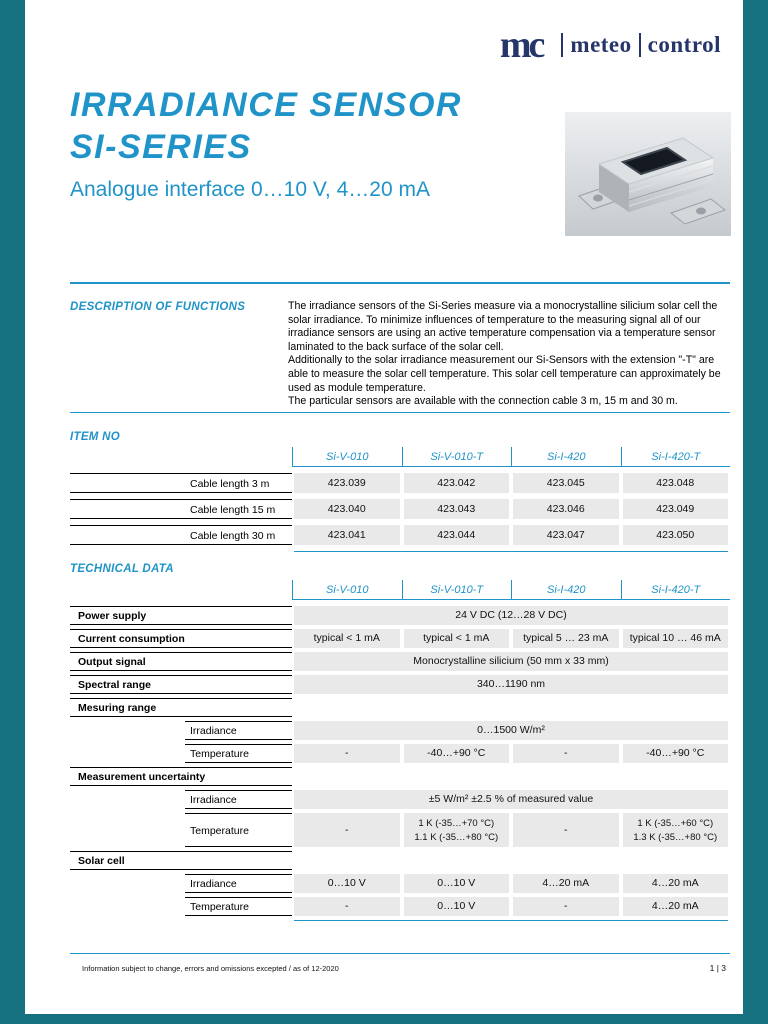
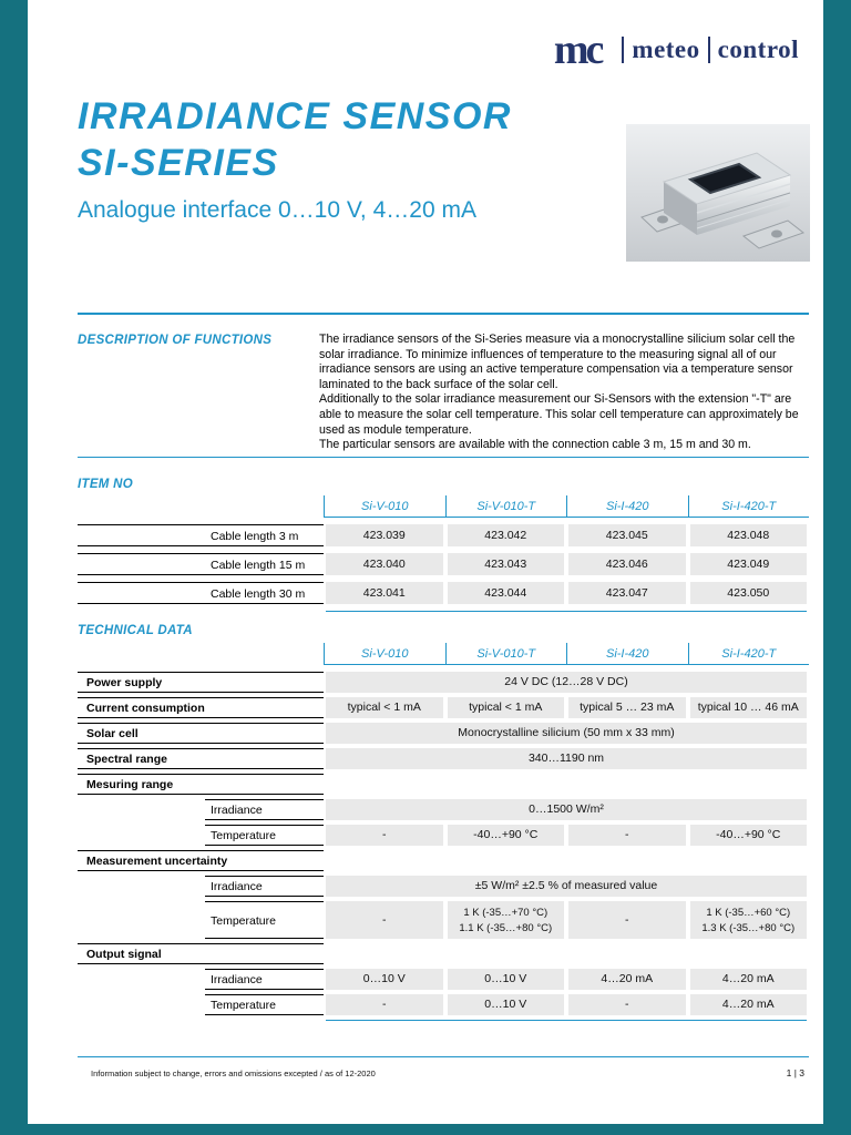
  mc
  meteo
  control
  IRRADIANCE SENSOR
  SI-SERIES
  Analogue interface 0…10 V, 4…20 mA
  DESCRIPTION OF FUNCTIONS
  The irradiance sensors of the Si-Series measure via a monocrystalline silicium solar cell the solar irradiance. To minimize influences of temperature to the measuring signal all of our irradiance sensors are using an active temperature compensation via a temperature sensor laminated to the back surface of the solar cell.
  Additionally to the solar irradiance measurement our Si-Sensors with the extension "-T" are able to measure the solar cell temperature. This solar cell temperature can approximately be used as module temperature.
  The particular sensors are available with the connection cable 3 m, 15 m and 30 m.
  ITEM NO
  Si-V-010
  Si-V-010-T
  Si-I-420
  Si-I-420-T
  Cable length 3 m
  423.039
  423.042
  423.045
  423.048
  Cable length 15 m
  423.040
  423.043
  423.046
  423.049
  Cable length 30 m
  423.041
  423.044
  423.047
  423.050
  TECHNICAL DATA
  Si-V-010
  Si-V-010-T
  Si-I-420
  Si-I-420-T
  Power supply
  24 V DC (12…28 V DC)
  Current consumption
  typical < 1 mA
  typical < 1 mA
  typical 5 … 23 mA
  typical 10 … 46 mA
- Output signal
+ Solar cell
  Monocrystalline silicium (50 mm x 33 mm)
  Spectral range
  340…1190 nm
  Mesuring range
  Irradiance
  0…1500 W/m²
  Temperature
  -
  -40…+90 °C
  -
  -40…+90 °C
  Measurement uncertainty
  Irradiance
  ±5 W/m² ±2.5 % of measured value
  Temperature
  -
  1 K (-35…+70 °C)
  1.1 K (-35…+80 °C)
  -
  1 K (-35…+60 °C)
  1.3 K (-35…+80 °C)
- Solar cell
+ Output signal
  Irradiance
  0…10 V
  0…10 V
  4…20 mA
  4…20 mA
  Temperature
  -
  0…10 V
  -
  4…20 mA
  Information subject to change, errors and omissions excepted / as of 12-2020
  1 | 3
